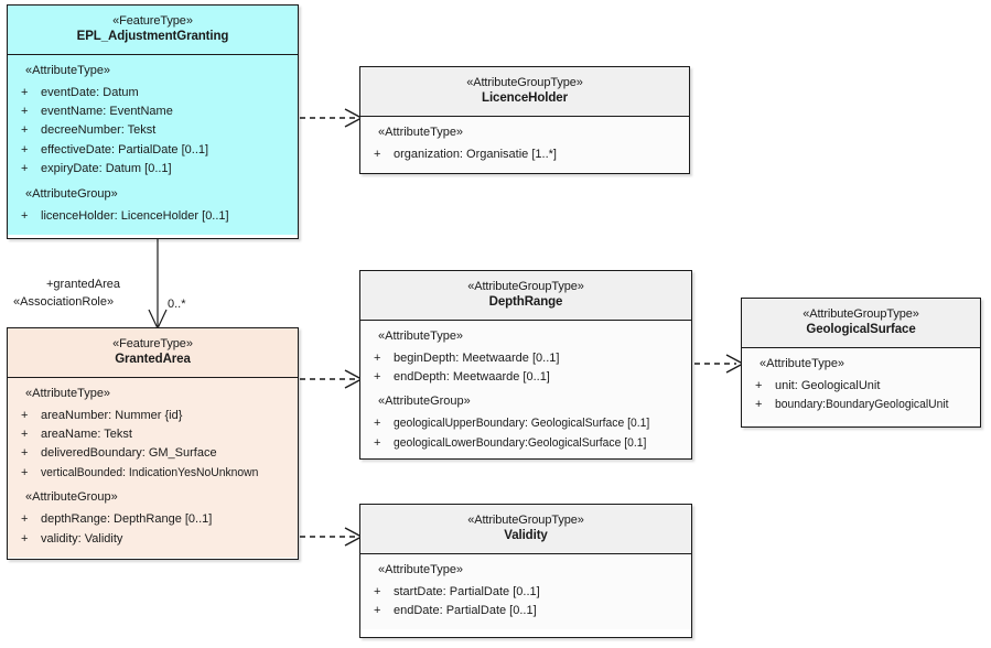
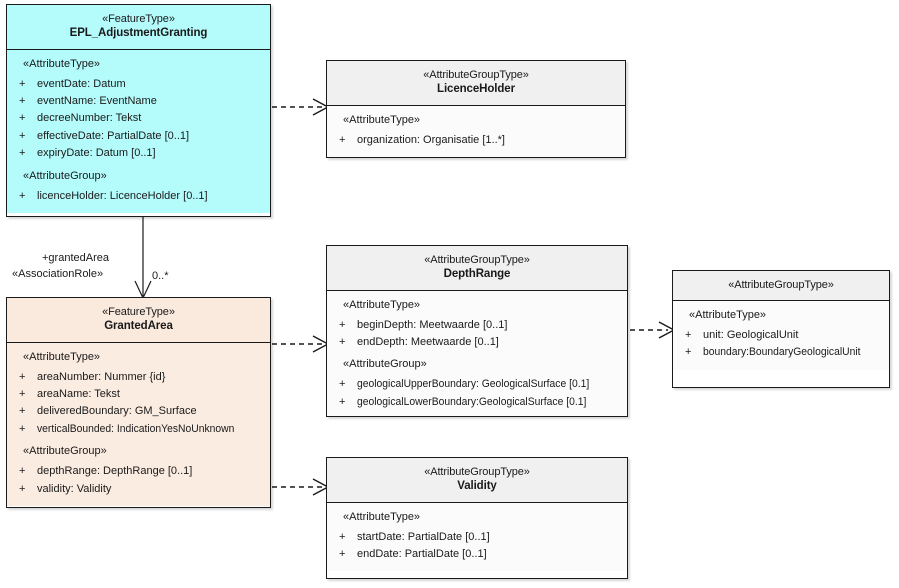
  +grantedArea
  «AssociationRole»
  0..*
  «FeatureType»
  EPL_AdjustmentGranting
  «AttributeType»
  +
  eventDate: Datum
  +
  eventName: EventName
  +
  decreeNumber: Tekst
  +
  effectiveDate: PartialDate [0..1]
  +
  expiryDate: Datum [0..1]
  «AttributeGroup»
  +
  licenceHolder: LicenceHolder [0..1]
  «AttributeGroupType»
  LicenceHolder
  «AttributeType»
  +
  organization: Organisatie [1..*]
  «FeatureType»
  GrantedArea
  «AttributeType»
  +
  areaNumber: Nummer {id}
  +
  areaName: Tekst
  +
  deliveredBoundary: GM_Surface
  +
  verticalBounded: IndicationYesNoUnknown
  «AttributeGroup»
  +
  depthRange: DepthRange [0..1]
  +
  validity: Validity
  «AttributeGroupType»
  DepthRange
  «AttributeType»
  +
  beginDepth: Meetwaarde [0..1]
  +
  endDepth: Meetwaarde [0..1]
  «AttributeGroup»
  +
  geologicalUpperBoundary: GeologicalSurface [0.1]
  +
  geologicalLowerBoundary:GeologicalSurface [0.1]
  «AttributeGroupType»
- GeologicalSurface
  «AttributeType»
  +
  unit: GeologicalUnit
  +
  boundary:BoundaryGeologicalUnit
  «AttributeGroupType»
  Validity
  «AttributeType»
  +
  startDate: PartialDate [0..1]
  +
  endDate: PartialDate [0..1]
